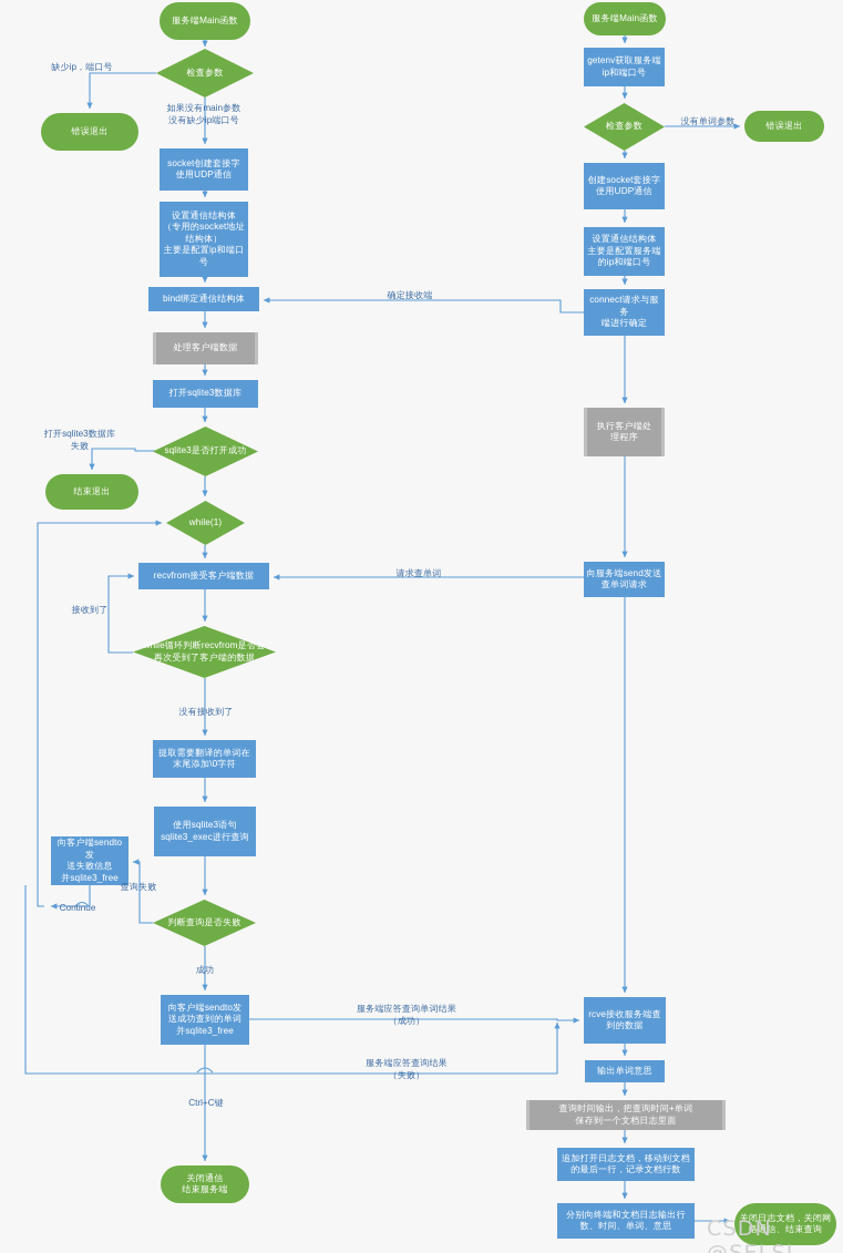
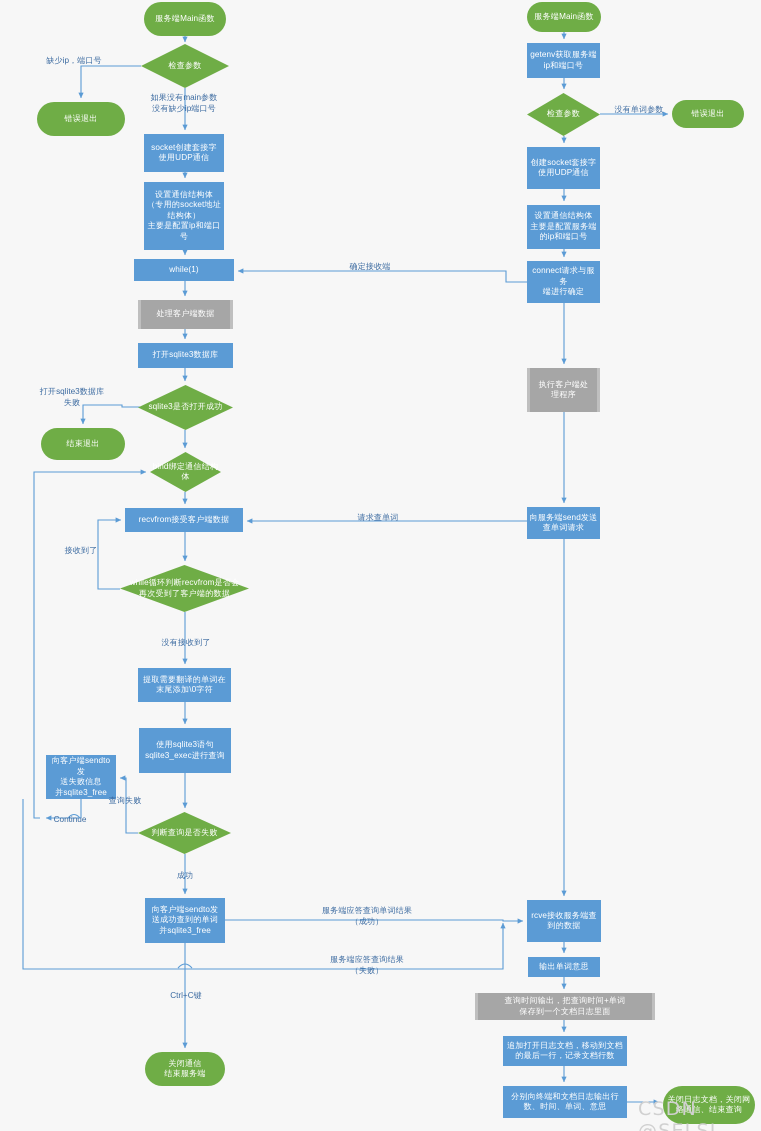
  服务端Main函数
  检查参数
  错误退出
  socket创建套接字
  使用UDP通信
  设置通信结构体
  （专用的socket地址结构体）
  主要是配置ip和端口号
- bind绑定通信结构体
+ while(1)
  处理客户端数据
  打开sqlite3数据库
  sqlite3是否打开成功
  结束退出
- while(1)
+ bind绑定通信结构体
  recvfrom接受客户端数据
  while循环判断recvfrom是否会
  再次受到了客户端的数据
  提取需要翻译的单词在
  末尾添加\0字符
  使用sqlite3语句
  sqlite3_exec进行查询
  向客户端sendto发
  送失败信息
  并sqlite3_free
  判断查询是否失败
  向客户端sendto发
  送成功查到的单词
  并sqlite3_free
  关闭通信
  结束服务端
  服务端Main函数
  getenv获取服务端
  ip和端口号
  检查参数
  错误退出
  创建socket套接字
  使用UDP通信
  设置通信结构体
  主要是配置服务端
  的ip和端口号
  connect请求与服务
  端进行确定
  执行客户端处
  理程序
  向服务端send发送
  查单词请求
  rcve接收服务端查
  到的数据
  输出单词意思
  查询时间输出，把查询时间+单词
  保存到一个文档日志里面
  追加打开日志文档，移动到文档
  的最后一行，记录文档行数
  分别向终端和文档日志输出行
  数、时间、单词、意思
  关闭日志文档，关闭网
  络通信、结束查询
  缺少ip，端口号
  如果没有main参数
  没有缺少ip端口号
  打开sqlite3数据库
  失败
  接收到了
  没有接收到了
  查询失败
  Continue
  成功
  Ctrl+C键
  没有单词参数
  确定接收端
  请求查单词
  服务端应答查询单词结果
  （成功）
  服务端应答查询结果
  （失败）
